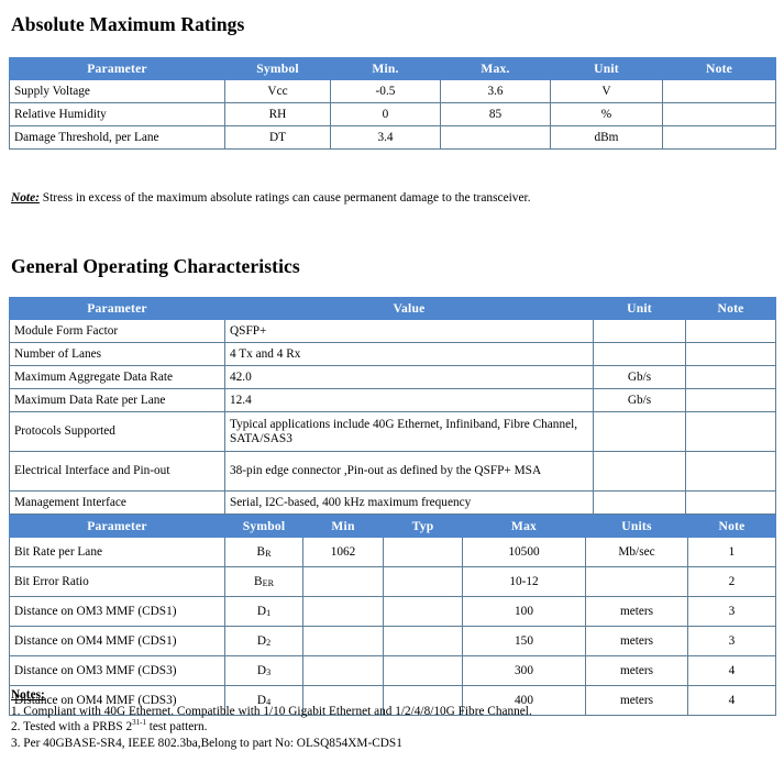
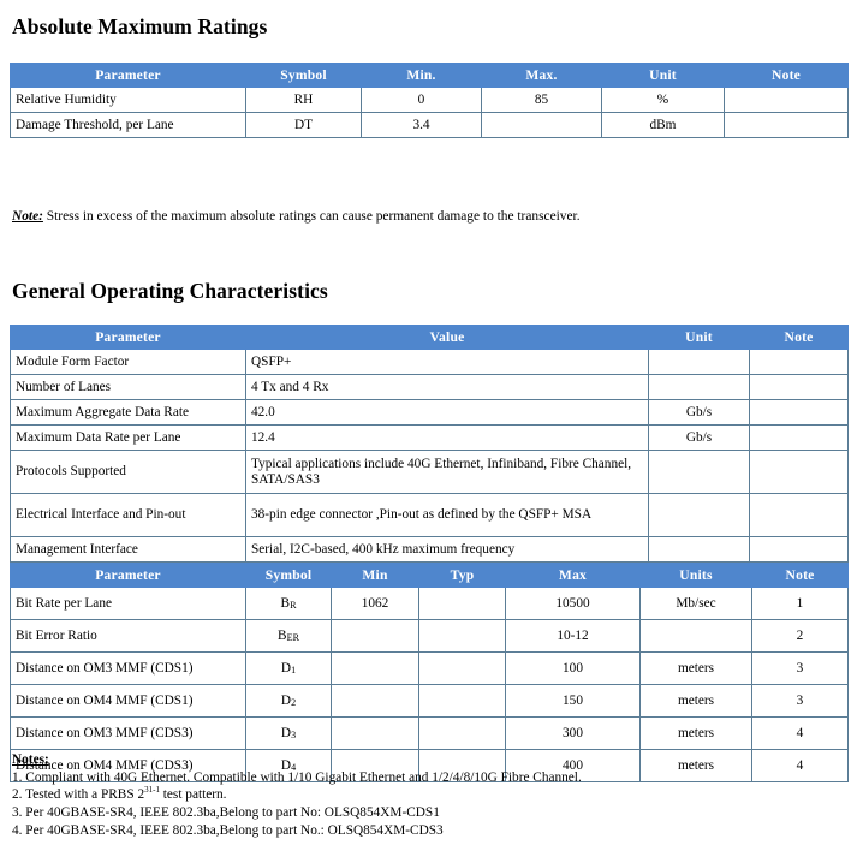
  Absolute Maximum Ratings
  Parameter	Symbol	Min.	Max.	Unit	Note
- Supply Voltage	Vcc	-0.5	3.6	V
  Relative Humidity	RH	0	85	%
  Damage Threshold, per Lane	DT	3.4		dBm
  Note: Stress in excess of the maximum absolute ratings can cause permanent damage to the transceiver.
  General Operating Characteristics
  Parameter	Value	Unit	Note
  Module Form Factor	QSFP+
  Number of Lanes	4 Tx and 4 Rx
  Maximum Aggregate Data Rate	42.0	Gb/s
  Maximum Data Rate per Lane	12.4	Gb/s
  Protocols Supported	Typical applications include 40G Ethernet, Infiniband, Fibre Channel, SATA/SAS3
  Electrical Interface and Pin-out	38-pin edge connector ,Pin-out as defined by the QSFP+ MSA
  Management Interface	Serial, I2C-based, 400 kHz maximum frequency
  Parameter	Symbol	Min	Typ	Max	Units	Note
  Bit Rate per Lane	BR	1062		10500	Mb/sec	1
  Bit Error Ratio	BER			10-12		2
  Distance on OM3 MMF (CDS1)	D1			100	meters	3
  Distance on OM4 MMF (CDS1)	D2			150	meters	3
  Distance on OM3 MMF (CDS3)	D3			300	meters	4
  Distance on OM4 MMF (CDS3)	D4			400	meters	4
  Notes:
  1. Compliant with 40G Ethernet. Compatible with 1/10 Gigabit Ethernet and 1/2/4/8/10G Fibre Channel.
  2. Tested with a PRBS 231-1 test pattern.
  3. Per 40GBASE-SR4, IEEE 802.3ba,Belong to part No: OLSQ854XM-CDS1
+ 4. Per 40GBASE-SR4, IEEE 802.3ba,Belong to part No.: OLSQ854XM-CDS3
